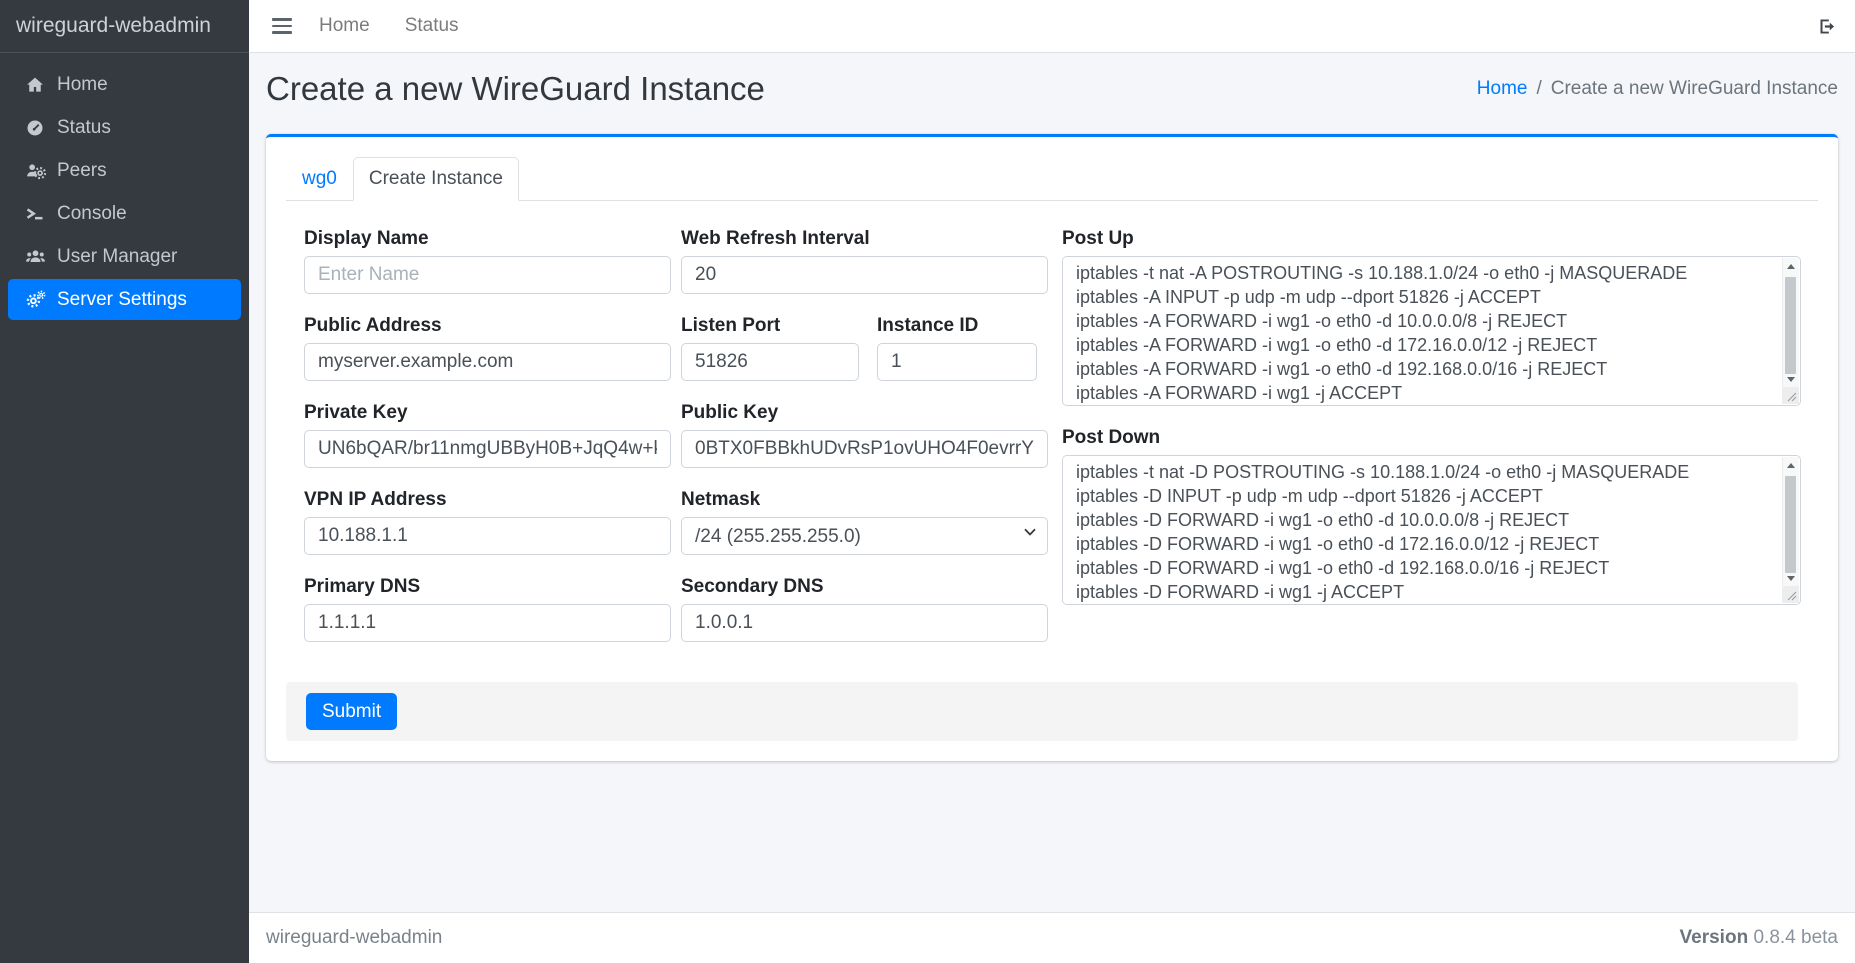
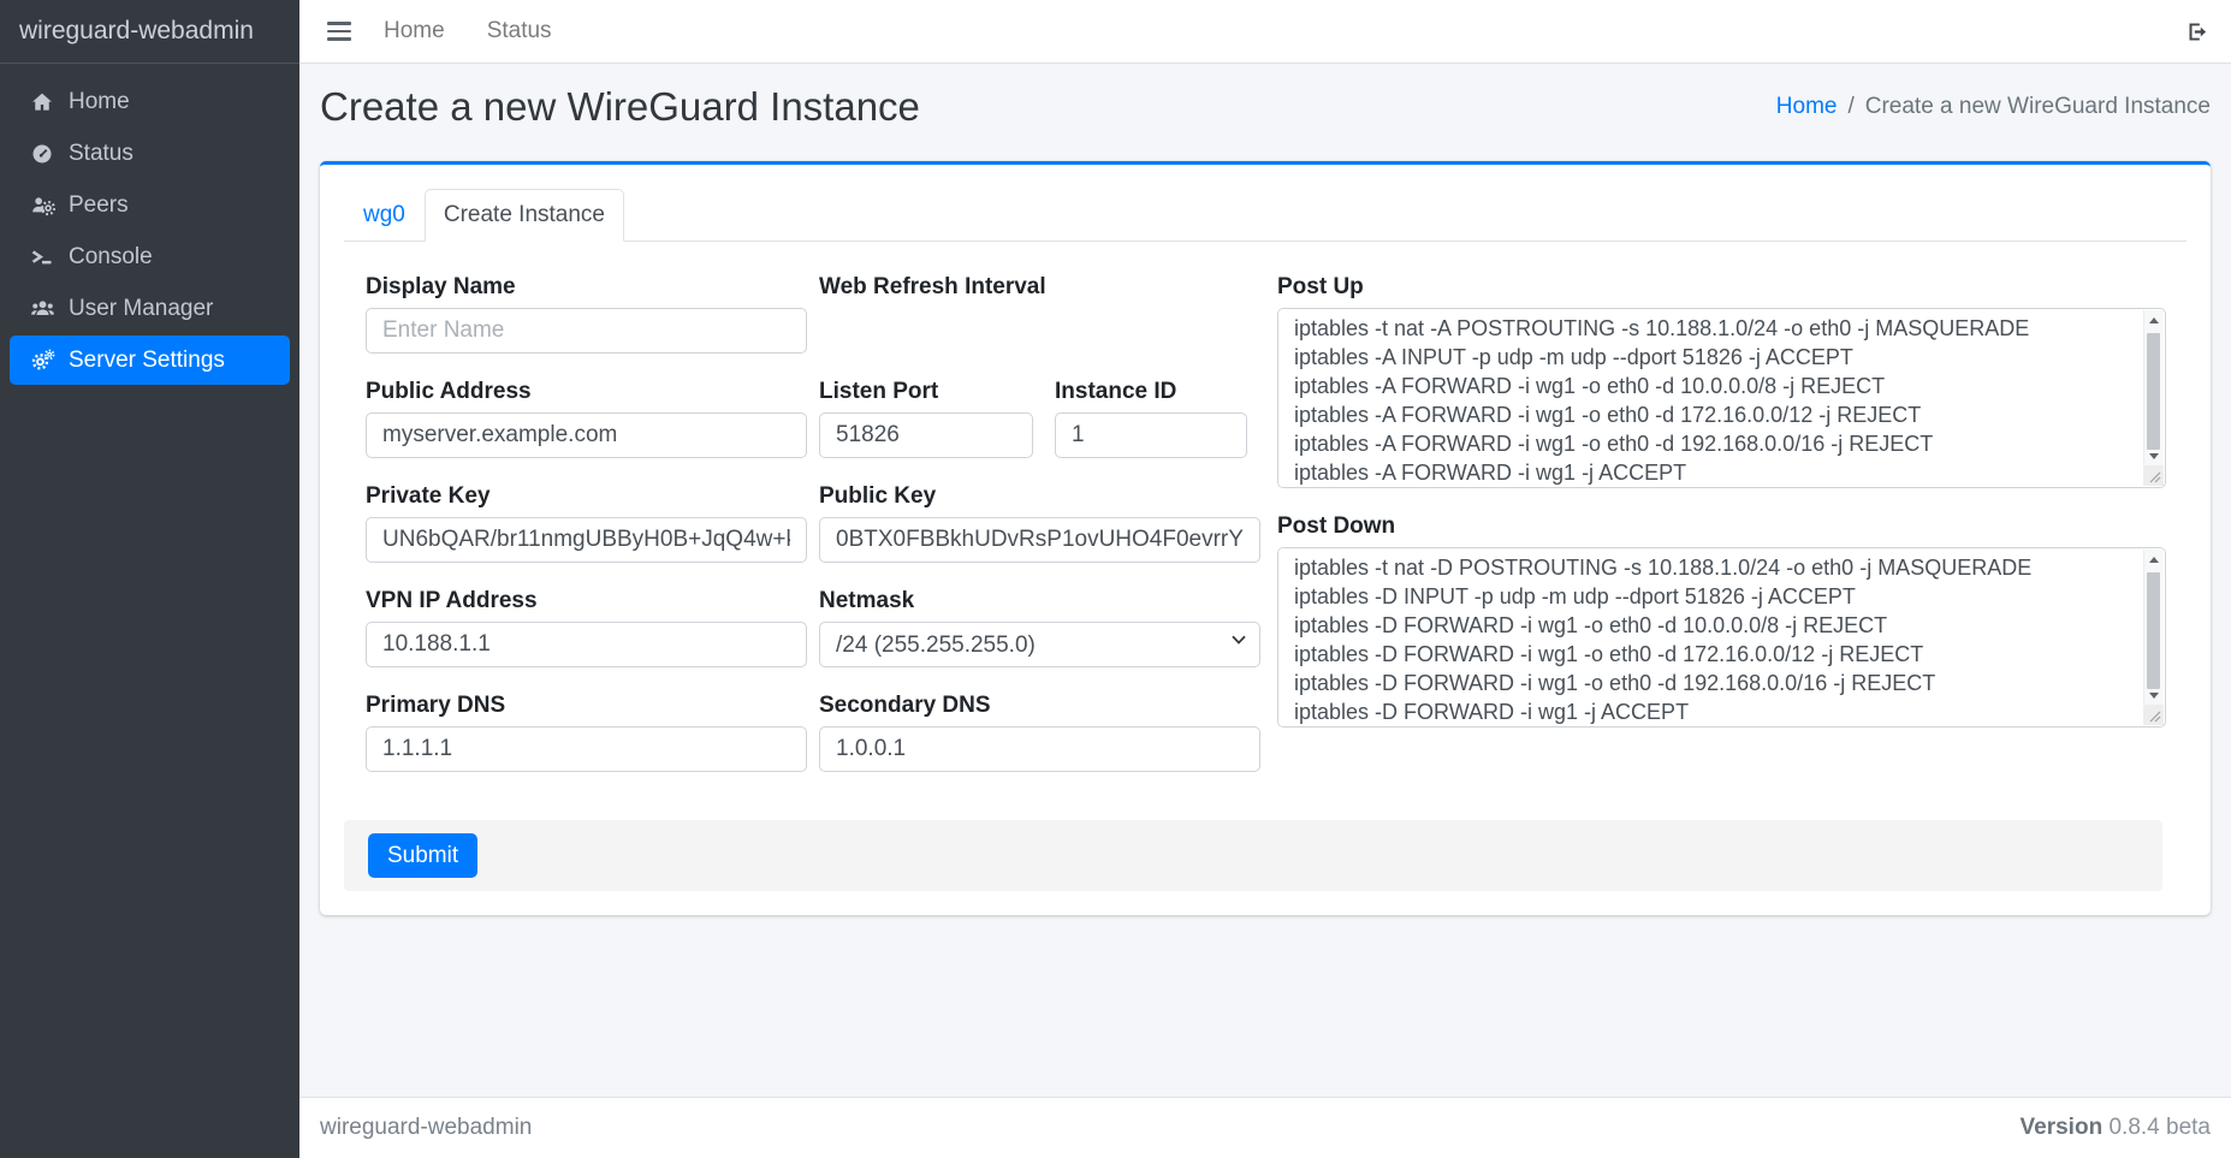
  wireguard-webadmin
  Home
  Status
  Peers
  Console
  User Manager
  Server Settings
  Home
  Status
  Create a new WireGuard Instance
  Home
  /
  Create a new WireGuard Instance
  wg0
  Create Instance
  Display Name
  Enter Name
  Web Refresh Interval
- 20
  Public Address
  myserver.example.com
  Listen Port
  51826
  Instance ID
  1
  Private Key
  UN6bQAR/br11nmgUBByH0B+JqQ4w+
  Public Key
  0BTX0FBBkhUDvRsP1ovUHO4F0evrrY
  VPN IP Address
  10.188.1.1
  Netmask
  /24 (255.255.255.0)
  Primary DNS
  1.1.1.1
  Secondary DNS
  1.0.0.1
  Post Up
  iptables -t nat -A POSTROUTING -s 10.188.1.0/24 -o eth0 -j MASQUERADE
  iptables -A INPUT -p udp -m udp --dport 51826 -j ACCEPT
  iptables -A FORWARD -i wg1 -o eth0 -d 10.0.0.0/8 -j REJECT
  iptables -A FORWARD -i wg1 -o eth0 -d 172.16.0.0/12 -j REJECT
  iptables -A FORWARD -i wg1 -o eth0 -d 192.168.0.0/16 -j REJECT
  iptables -A FORWARD -i wg1 -j ACCEPT
  Post Down
  iptables -t nat -D POSTROUTING -s 10.188.1.0/24 -o eth0 -j MASQUERADE
  iptables -D INPUT -p udp -m udp --dport 51826 -j ACCEPT
  iptables -D FORWARD -i wg1 -o eth0 -d 10.0.0.0/8 -j REJECT
  iptables -D FORWARD -i wg1 -o eth0 -d 172.16.0.0/12 -j REJECT
  iptables -D FORWARD -i wg1 -o eth0 -d 192.168.0.0/16 -j REJECT
  iptables -D FORWARD -i wg1 -j ACCEPT
  Submit
  wireguard-webadmin
  Version 0.8.4 beta
